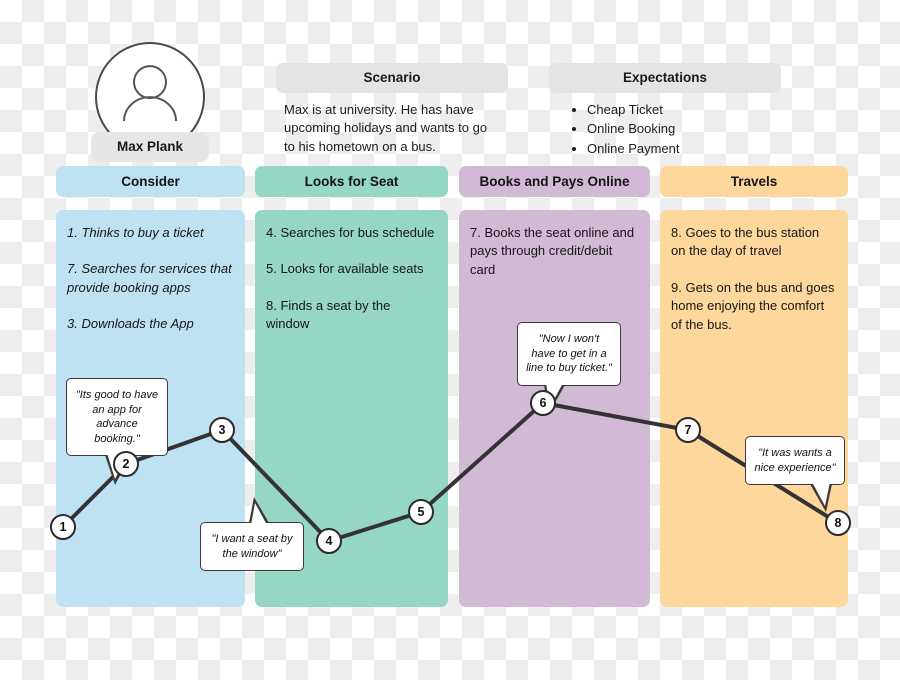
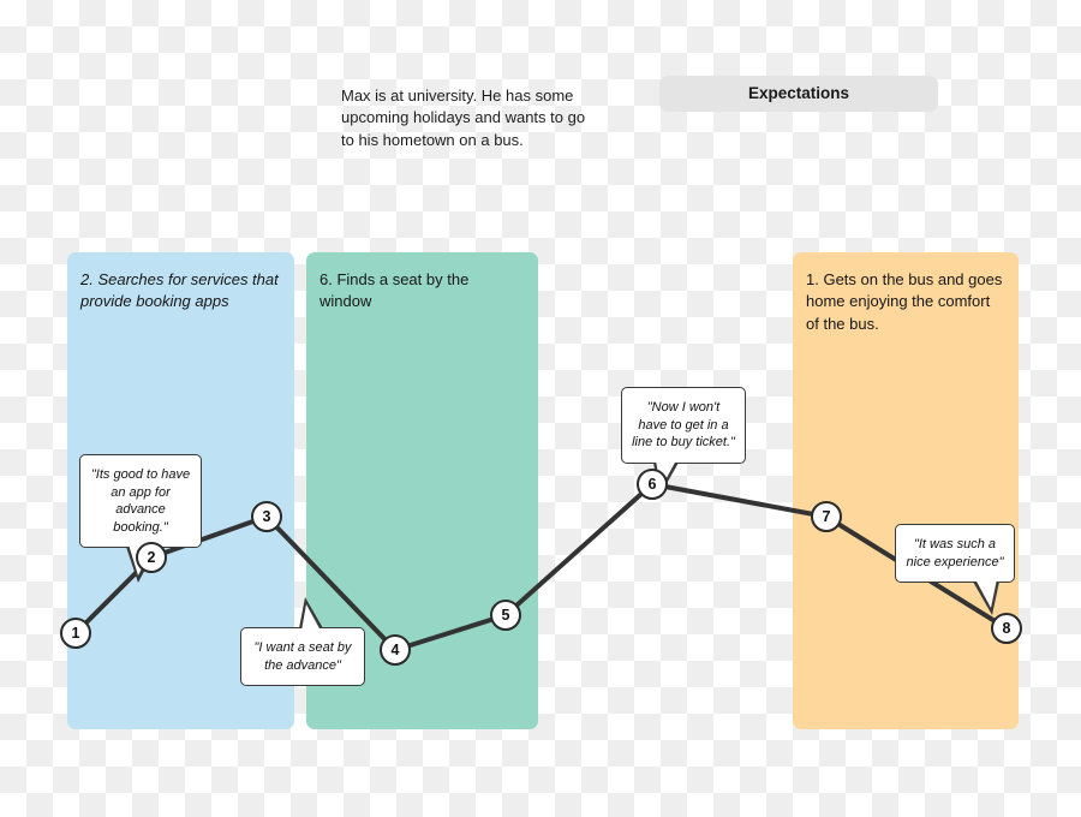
- Max Plank
- Scenario
- Max is at university. He has have upcoming holidays and wants to go to his hometown on a bus.
+ Max is at university. He has some upcoming holidays and wants to go to his hometown on a bus.
  Expectations
- Cheap Ticket
- Online Booking
- Online Payment
- Consider
- Looks for Seat
- Books and Pays Online
- Travels
- 1. Thinks to buy a ticket
- 7. Searches for services that provide booking apps
+ 2. Searches for services that provide booking apps
- 3. Downloads the App
- 4. Searches for bus schedule
- 5. Looks for available seats
- 8. Finds a seat by the window
+ 6. Finds a seat by the window
- 7. Books the seat online and pays through credit/debit card
- 8. Goes to the bus station on the day of travel
- 9. Gets on the bus and goes home enjoying the comfort of the bus.
+ 1. Gets on the bus and goes home enjoying the comfort of the bus.
  "Its good to have an app for advance booking."
- "I want a seat by the window"
+ "I want a seat by the advance"
  "Now I won't have to get in a line to buy ticket."
- "It was wants a nice experience"
+ "It was such a nice experience"
  1
  2
  3
  4
  5
  6
  7
  8
